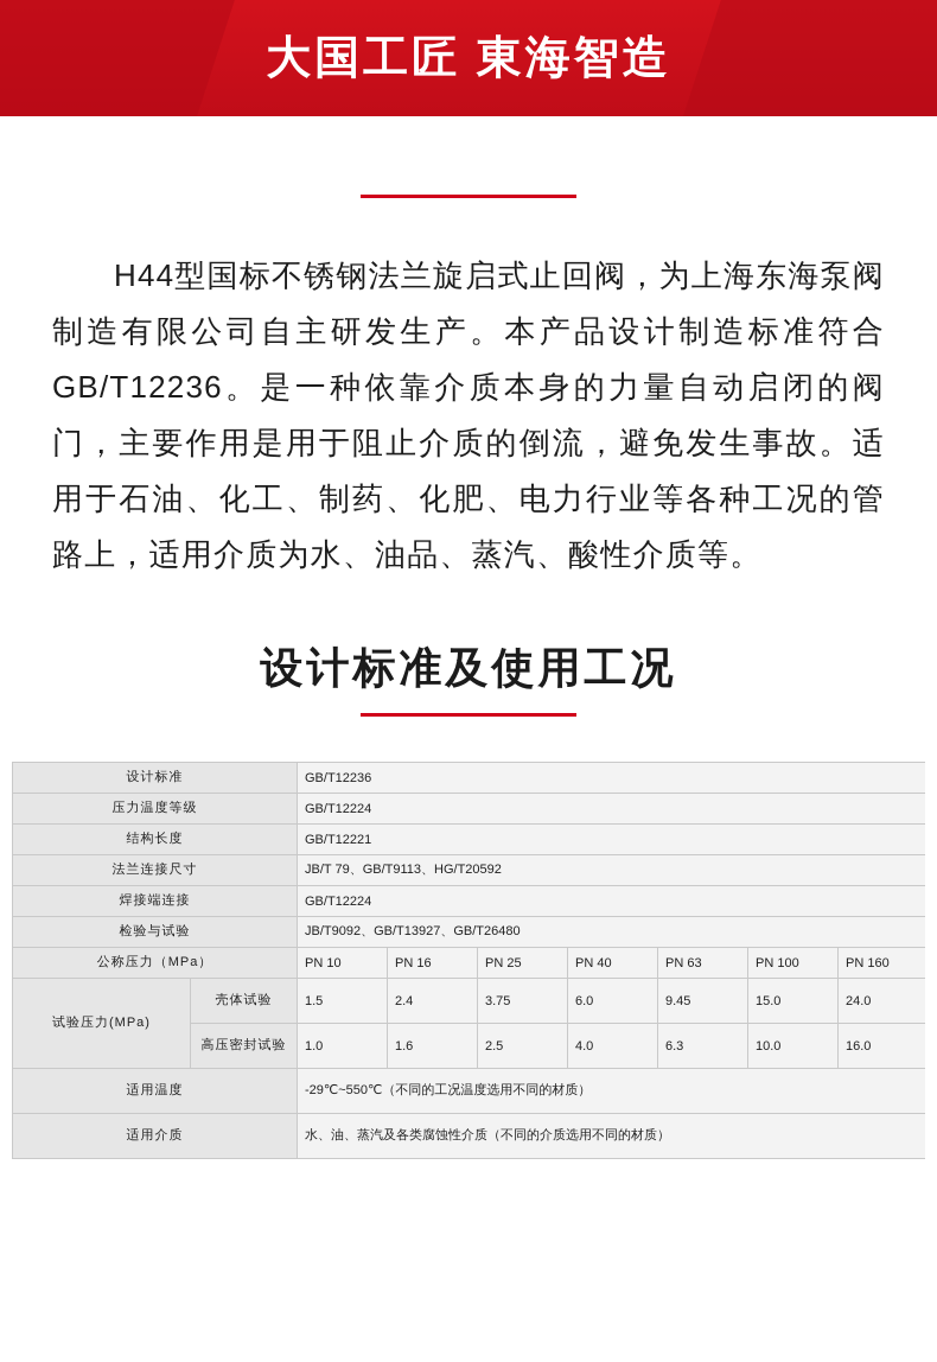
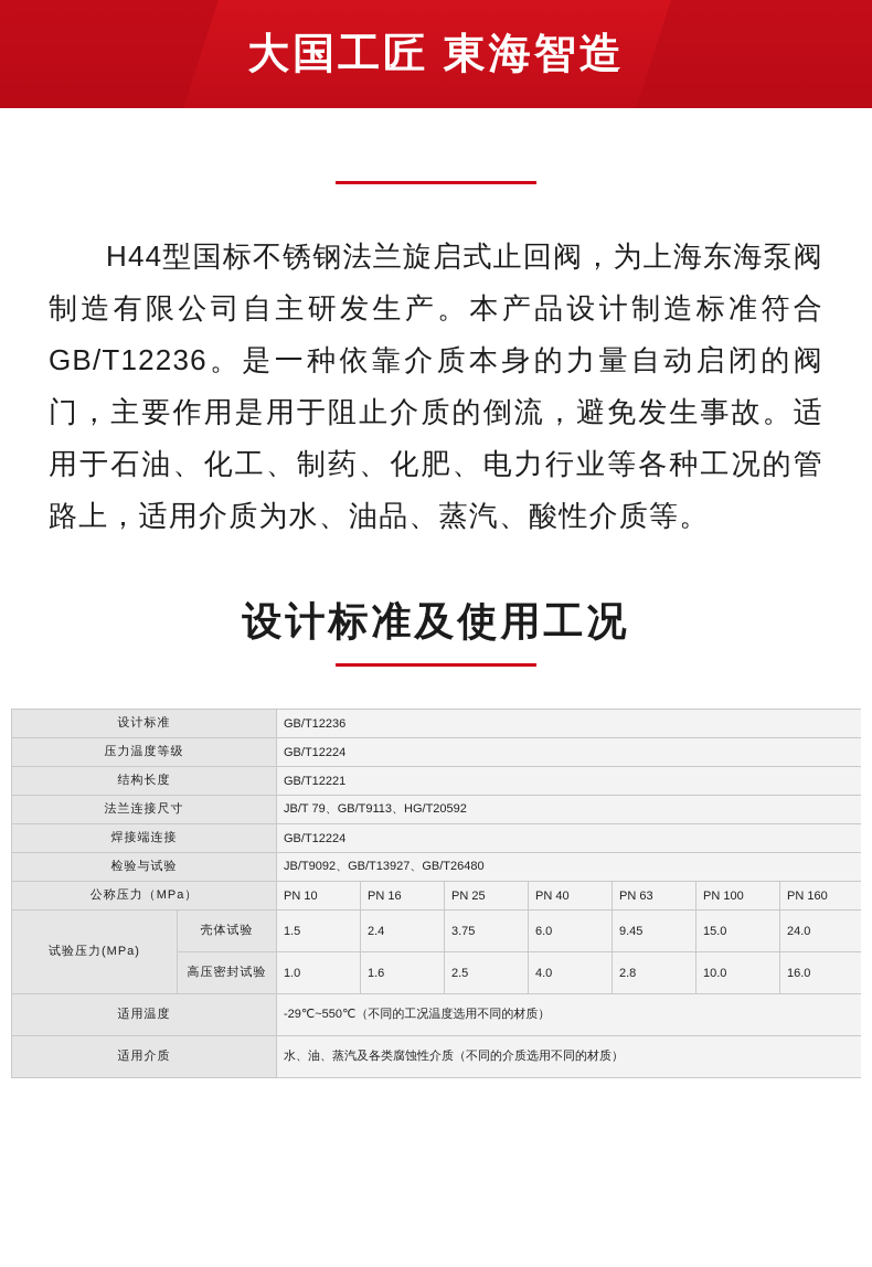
  大国工匠 東海智造
  H44型国标不锈钢法兰旋启式止回阀，为上海东海泵阀制造有限公司自主研发生产。本产品设计制造标准符合GB/T12236。是一种依靠介质本身的力量自动启闭的阀门，主要作用是用于阻止介质的倒流，避免发生事故。适用于石油、化工、制药、化肥、电力行业等各种工况的管路上，适用介质为水、油品、蒸汽、酸性介质等。
  设计标准及使用工况
  设计标准	GB/T12236
  压力温度等级	GB/T12224
  结构长度	GB/T12221
  法兰连接尺寸	JB/T 79、GB/T9113、HG/T20592
  焊接端连接	GB/T12224
  检验与试验	JB/T9092、GB/T13927、GB/T26480
  公称压力（MPa）	PN 10	PN 16	PN 25	PN 40	PN 63	PN 100	PN 160
  试验压力(MPa)	壳体试验	1.5	2.4	3.75	6.0	9.45	15.0	24.0
- 高压密封试验	1.0	1.6	2.5	4.0	6.3	10.0	16.0
+ 高压密封试验	1.0	1.6	2.5	4.0	2.8	10.0	16.0
  适用温度	-29℃~550℃（不同的工况温度选用不同的材质）
  适用介质	水、油、蒸汽及各类腐蚀性介质（不同的介质选用不同的材质）
